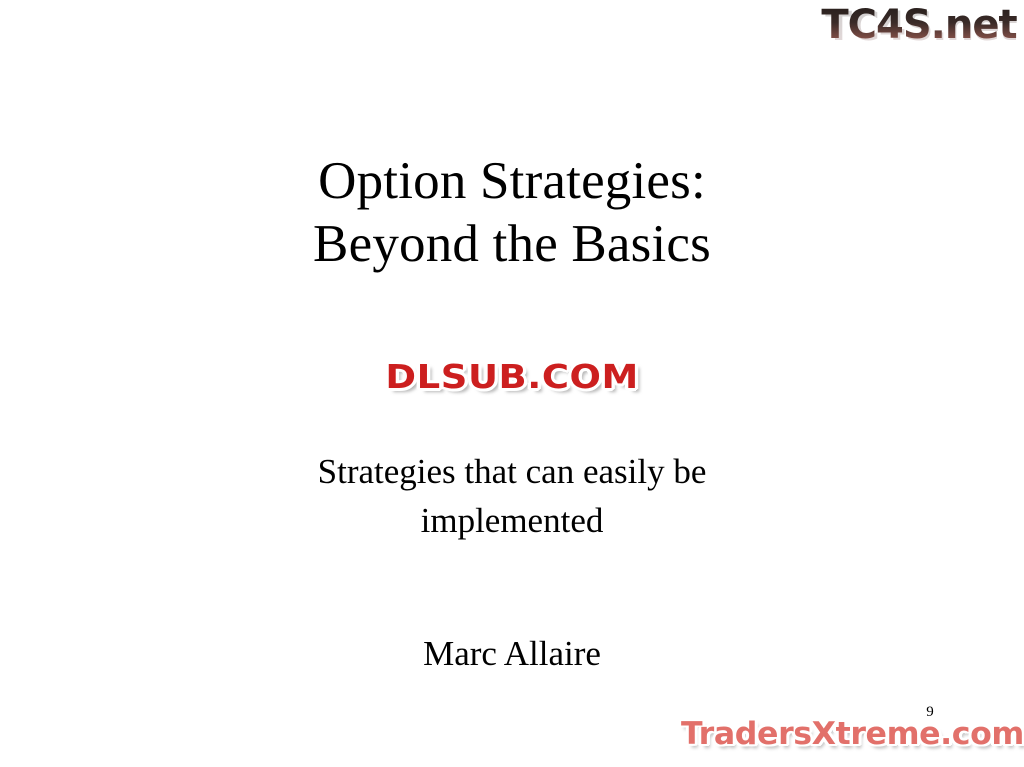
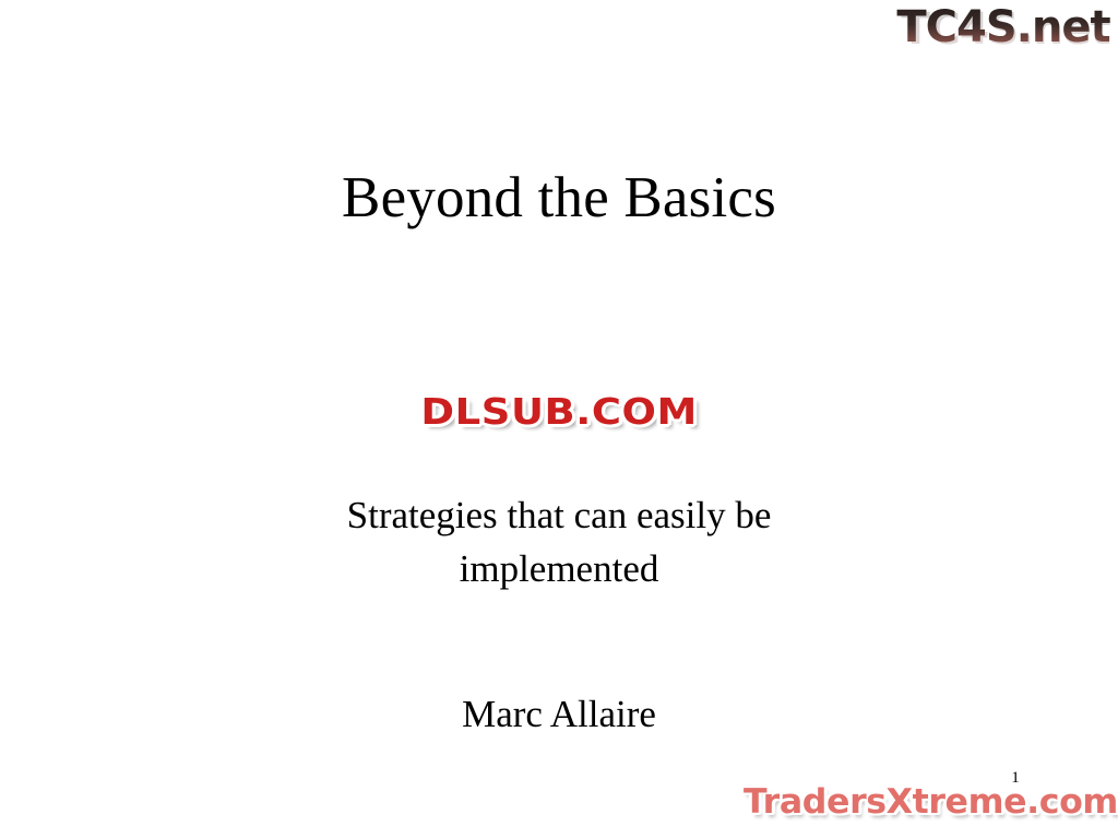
  TC4S.net
- Option Strategies:
  Beyond the Basics
  DLSUB.COM
  Strategies that can easily be
  implemented
  Marc Allaire
- 9
+ 1
  TradersXtreme.com
